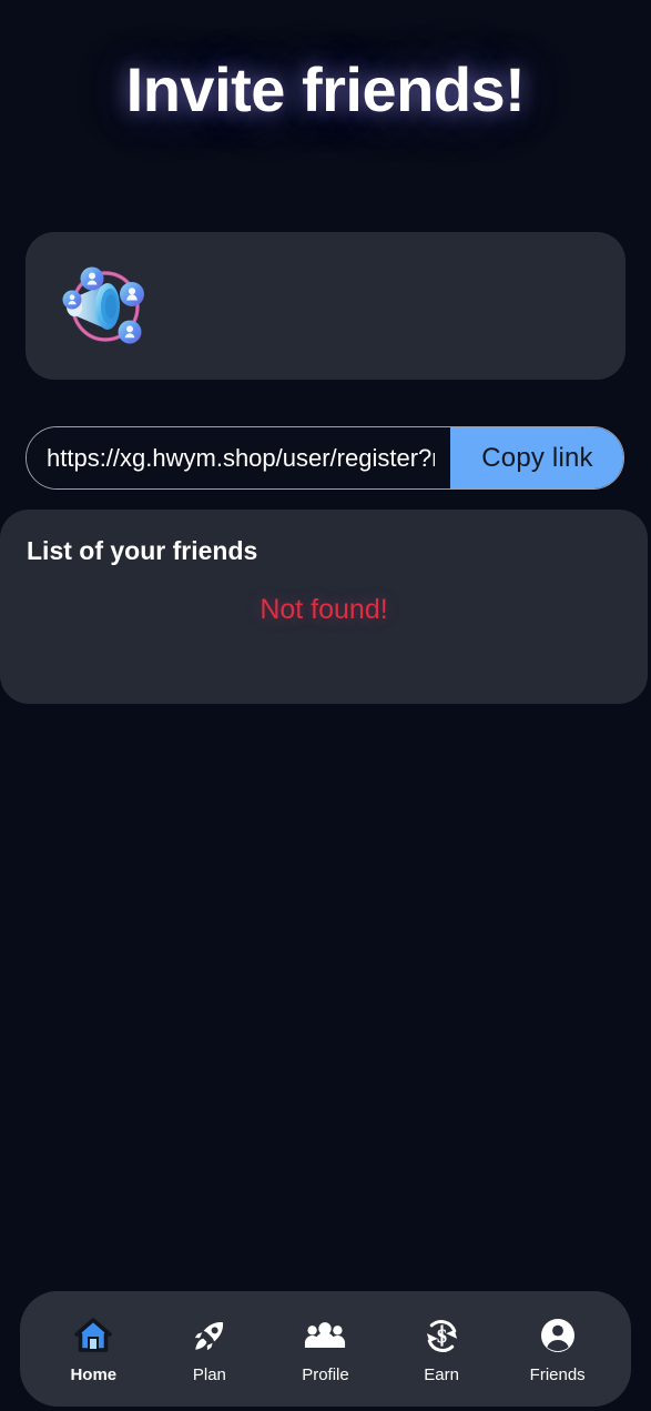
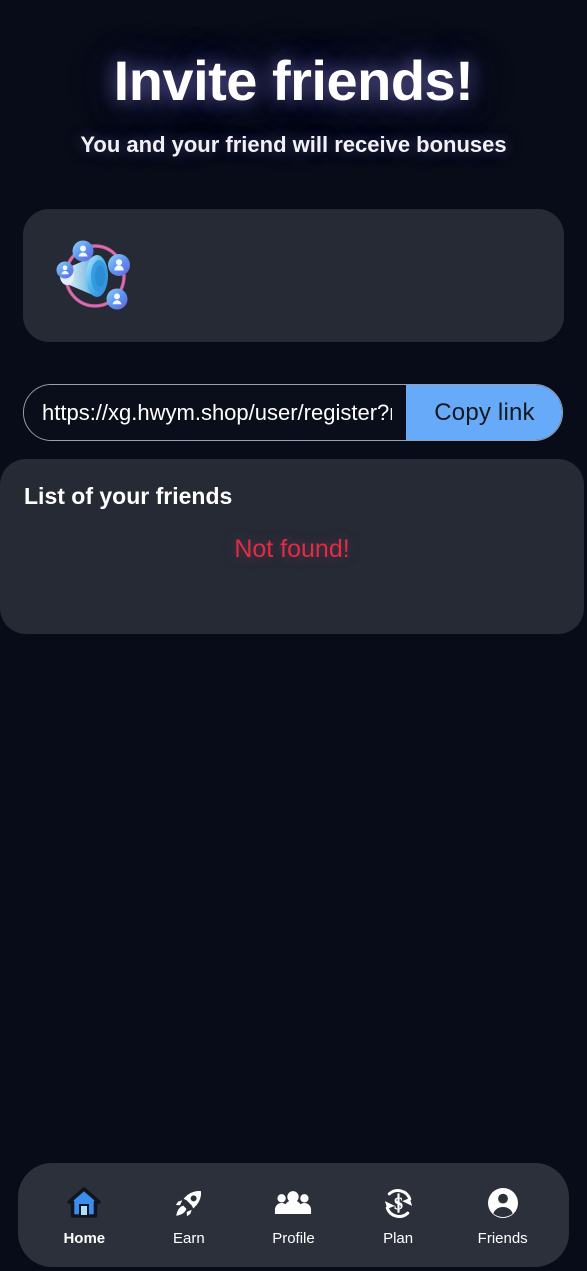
  Invite friends!
+ You and your friend will receive bonuses
  https://xg.hwym.shop/user/register?
  Copy link
  List of your friends
  Not found!
  Home
- Plan
+ Earn
  Profile
- Earn
+ Plan
  Friends
